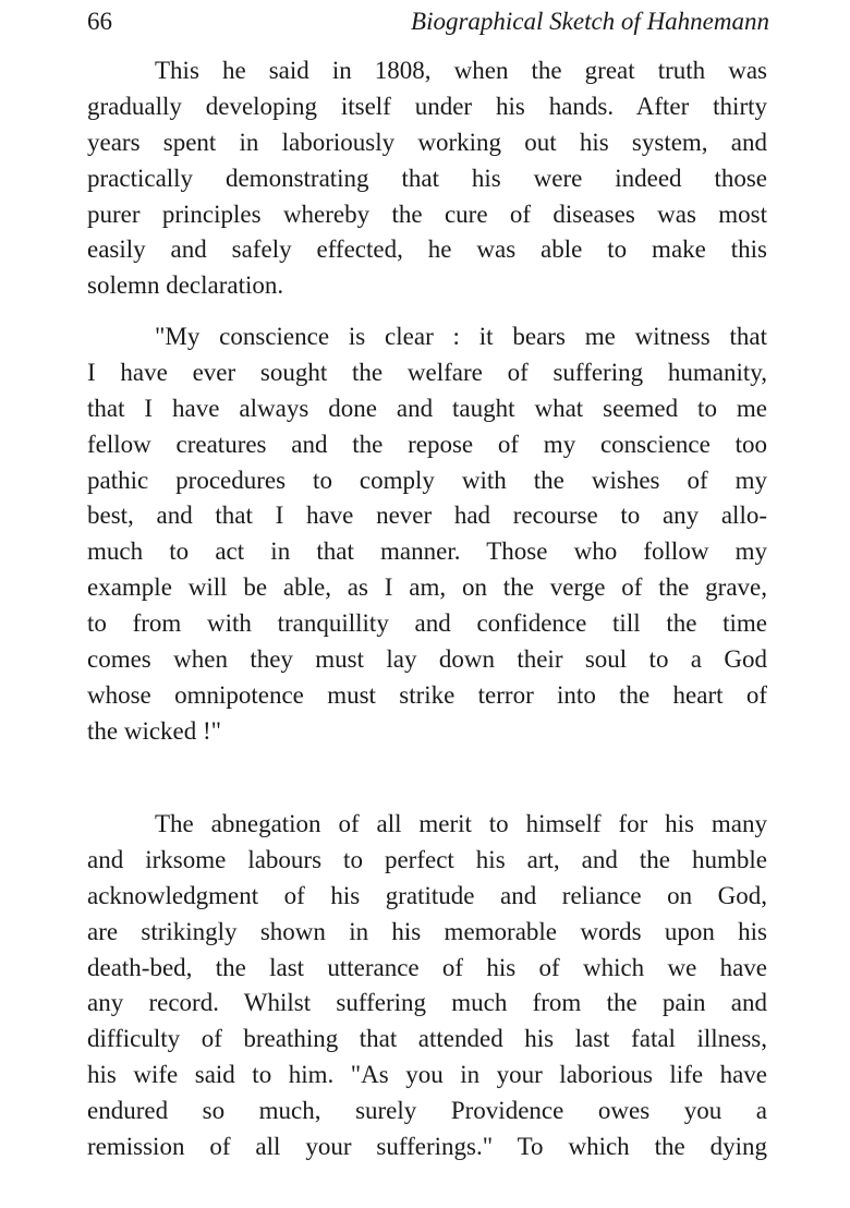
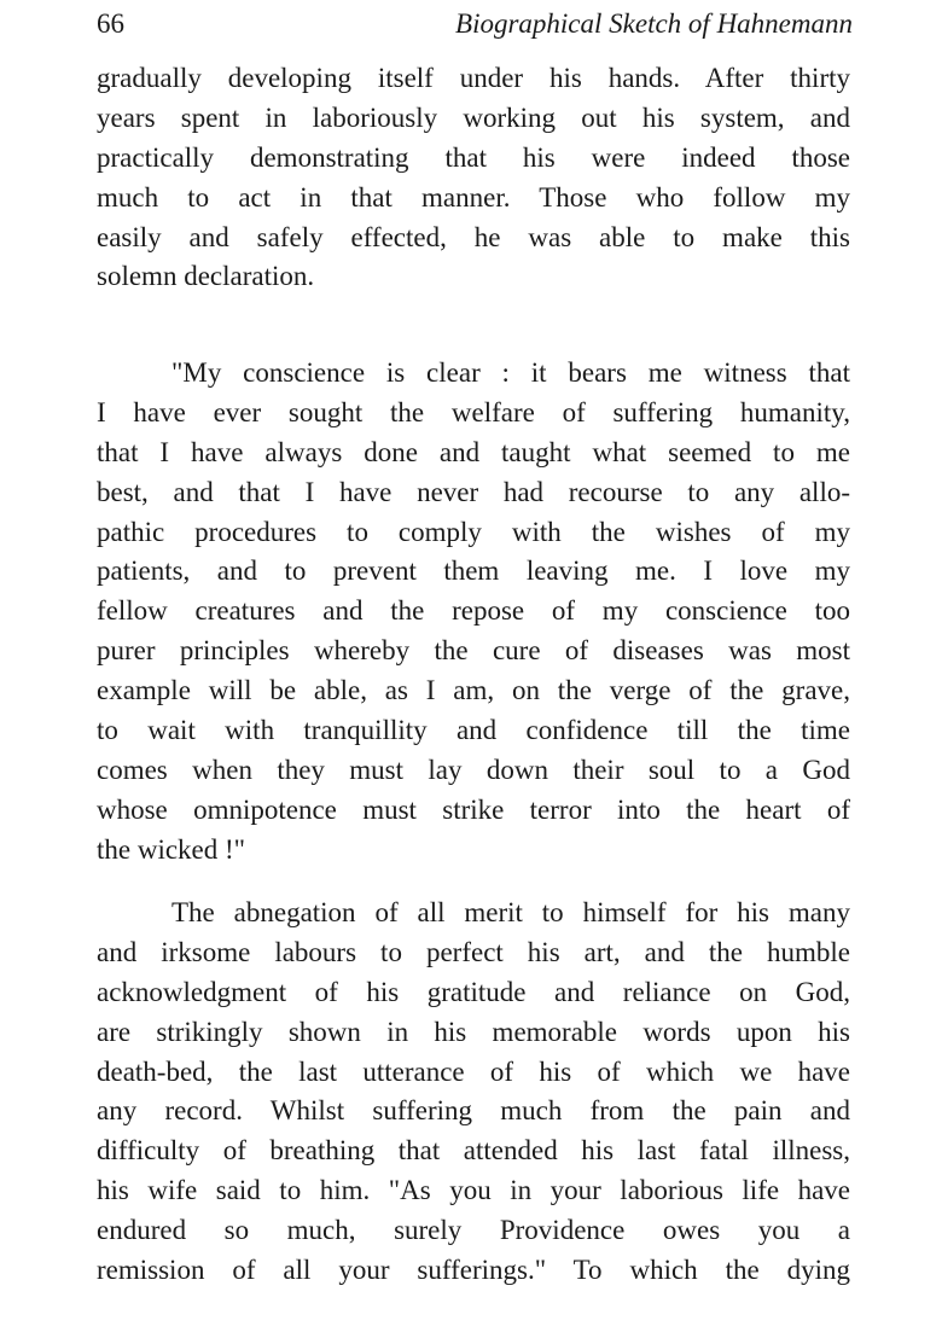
  66
  Biographical Sketch of Hahnemann
- This he said in 1808, when the great truth was
  gradually developing itself under his hands. After thirty
  years spent in laboriously working out his system, and
  practically demonstrating that his were indeed those
- purer principles whereby the cure of diseases was most
+ much to act in that manner. Those who follow my
  easily and safely effected, he was able to make this
  solemn declaration.
  "My conscience is clear : it bears me witness that
  I have ever sought the welfare of suffering humanity,
  that I have always done and taught what seemed to me
- fellow creatures and the repose of my conscience too
+ best, and that I have never had recourse to any allo-
  pathic procedures to comply with the wishes of my
+ patients, and to prevent them leaving me. I love my
- best, and that I have never had recourse to any allo-
+ fellow creatures and the repose of my conscience too
- much to act in that manner. Those who follow my
+ purer principles whereby the cure of diseases was most
  example will be able, as I am, on the verge of the grave,
- to from with tranquillity and confidence till the time
+ to wait with tranquillity and confidence till the time
  comes when they must lay down their soul to a God
  whose omnipotence must strike terror into the heart of
  the wicked !"
  The abnegation of all merit to himself for his many
  and irksome labours to perfect his art, and the humble
  acknowledgment of his gratitude and reliance on God,
  are strikingly shown in his memorable words upon his
  death-bed, the last utterance of his of which we have
  any record. Whilst suffering much from the pain and
  difficulty of breathing that attended his last fatal illness,
  his wife said to him. "As you in your laborious life have
  endured so much, surely Providence owes you a
  remission of all your sufferings." To which the dying
